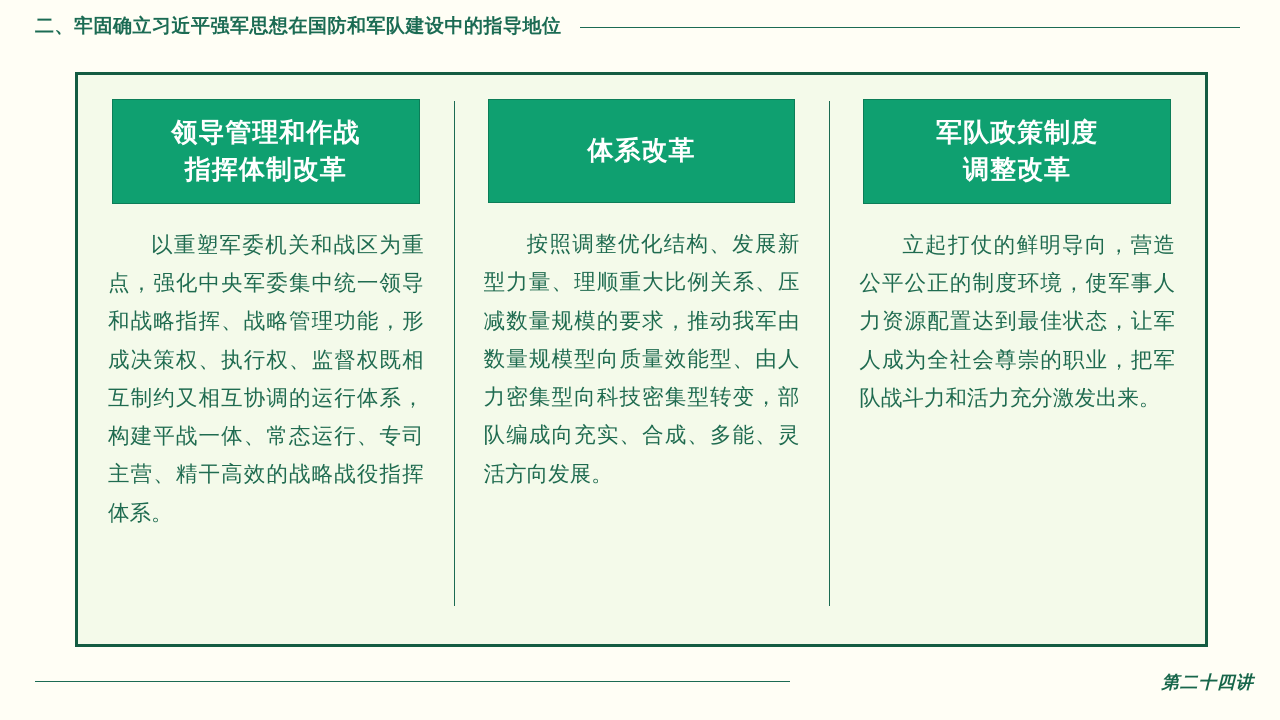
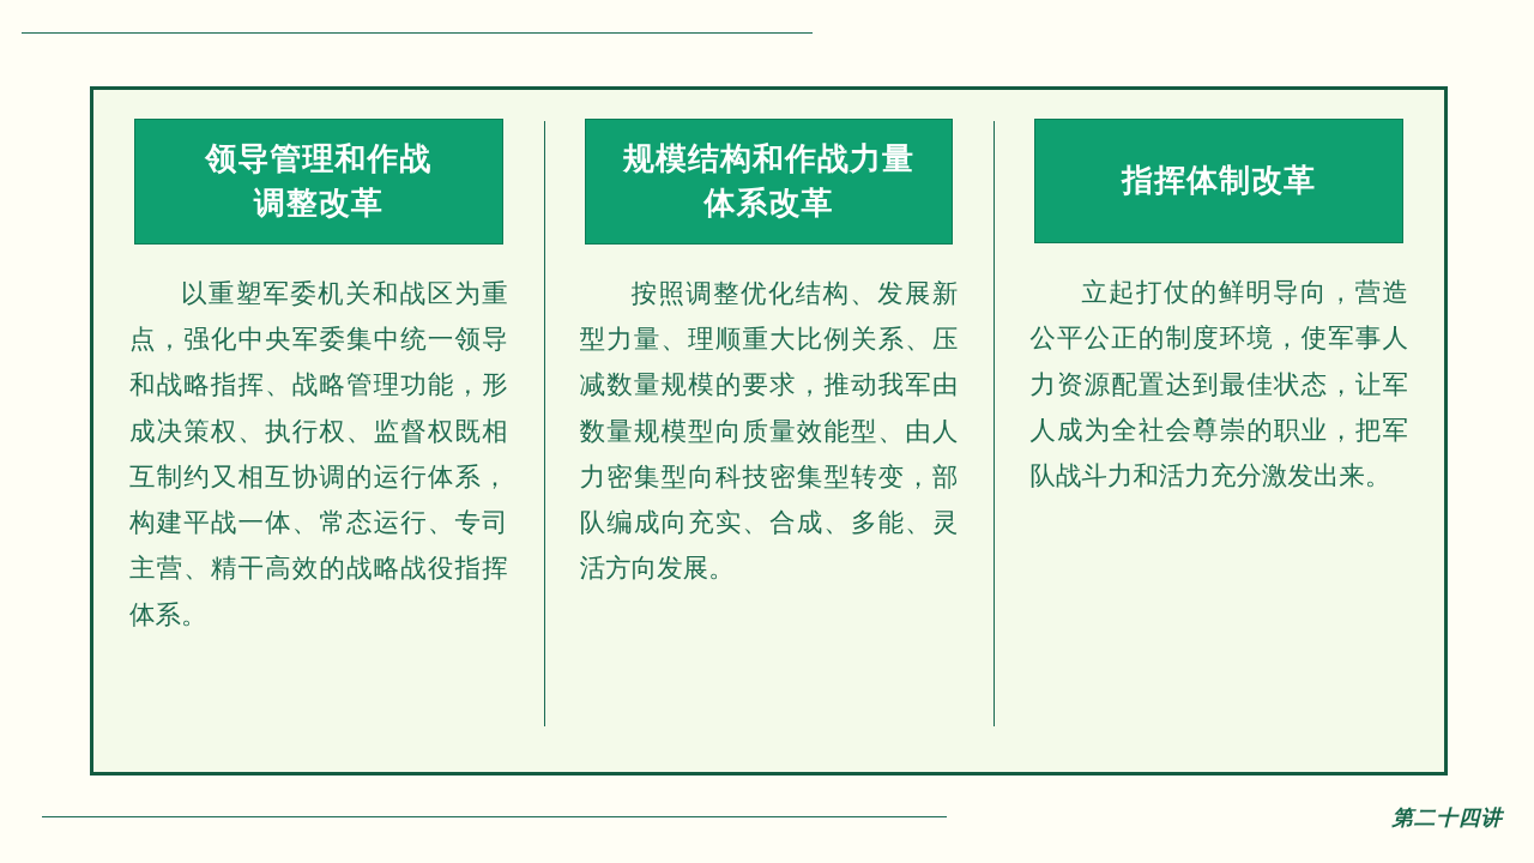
- 二、牢固确立习近平强军思想在国防和军队建设中的指导地位
  领导管理和作战
- 指挥体制改革
+ 调整改革
  以重塑军委机关和战区为重点，强化中央军委集中统一领导和战略指挥、战略管理功能，形成决策权、执行权、监督权既相互制约又相互协调的运行体系，构建平战一体、常态运行、专司主营、精干高效的战略战役指挥体系。
+ 规模结构和作战力量
  体系改革
  按照调整优化结构、发展新型力量、理顺重大比例关系、压减数量规模的要求，推动我军由数量规模型向质量效能型、由人力密集型向科技密集型转变，部队编成向充实、合成、多能、灵活方向发展。
- 军队政策制度
- 调整改革
+ 指挥体制改革
  立起打仗的鲜明导向，营造公平公正的制度环境，使军事人力资源配置达到最佳状态，让军人成为全社会尊崇的职业，把军队战斗力和活力充分激发出来。
  第二十四讲
